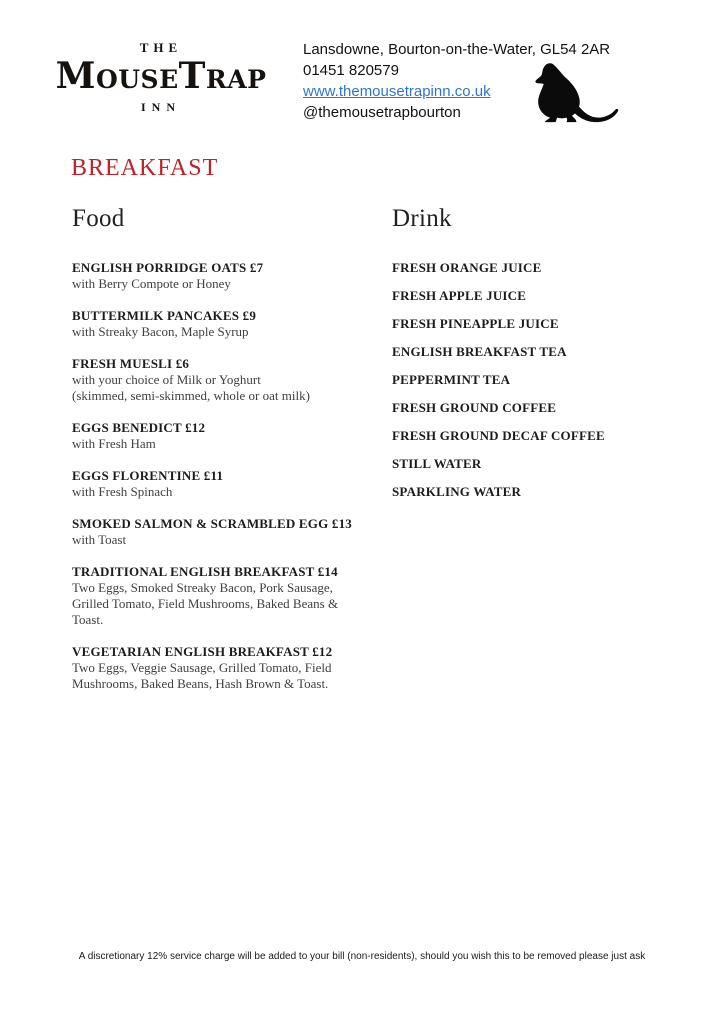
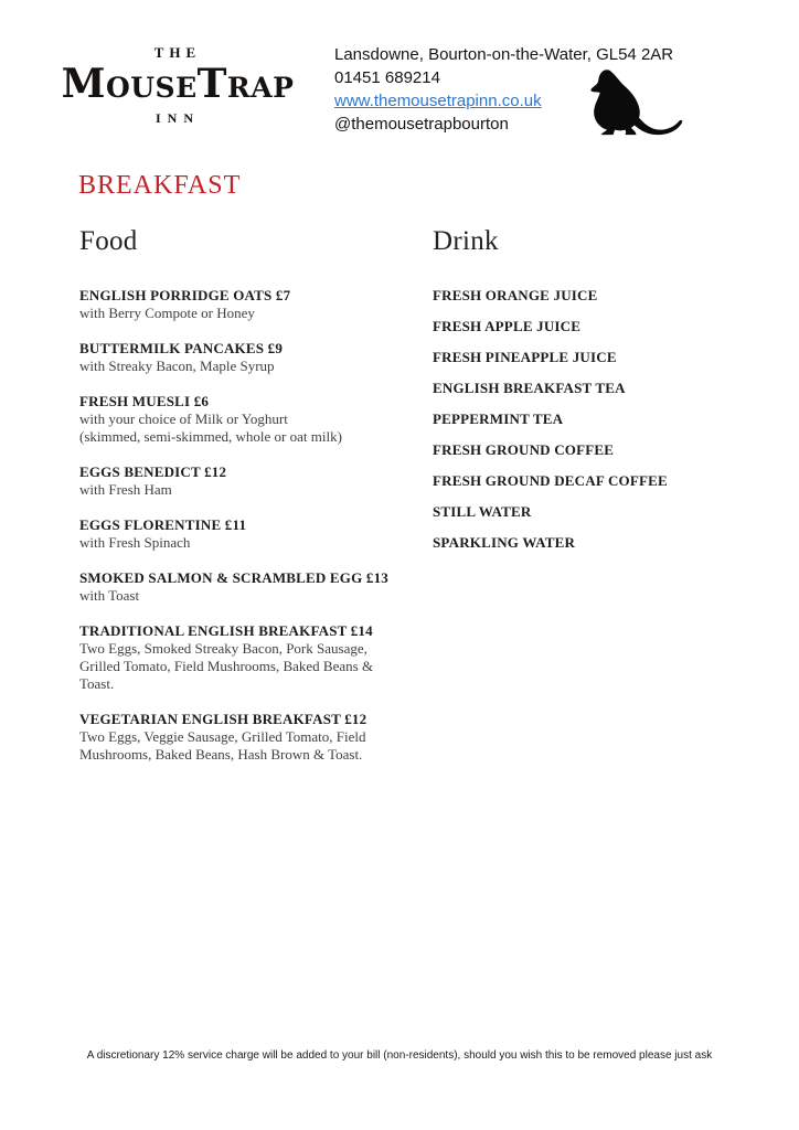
  THE
  MouseTrap
  INN
  Lansdowne, Bourton-on-the-Water, GL54 2AR
- 01451 820579
+ 01451 689214
  www.themousetrapinn.co.uk
  @themousetrapbourton
  BREAKFAST
  Food
  ENGLISH PORRIDGE OATS £7
  with Berry Compote or Honey
  BUTTERMILK PANCAKES £9
  with Streaky Bacon, Maple Syrup
  FRESH MUESLI £6
  with your choice of Milk or Yoghurt
  (skimmed, semi-skimmed, whole or oat milk)
  EGGS BENEDICT £12
  with Fresh Ham
  EGGS FLORENTINE £11
  with Fresh Spinach
  SMOKED SALMON & SCRAMBLED EGG £13
  with Toast
  TRADITIONAL ENGLISH BREAKFAST £14
  Two Eggs, Smoked Streaky Bacon, Pork Sausage,
  Grilled Tomato, Field Mushrooms, Baked Beans &
  Toast.
  VEGETARIAN ENGLISH BREAKFAST £12
  Two Eggs, Veggie Sausage, Grilled Tomato, Field
  Mushrooms, Baked Beans, Hash Brown & Toast.
  Drink
  FRESH ORANGE JUICE
  FRESH APPLE JUICE
  FRESH PINEAPPLE JUICE
  ENGLISH BREAKFAST TEA
  PEPPERMINT TEA
  FRESH GROUND COFFEE
  FRESH GROUND DECAF COFFEE
  STILL WATER
  SPARKLING WATER
  A discretionary 12% service charge will be added to your bill (non-residents), should you wish this to be removed please just ask
